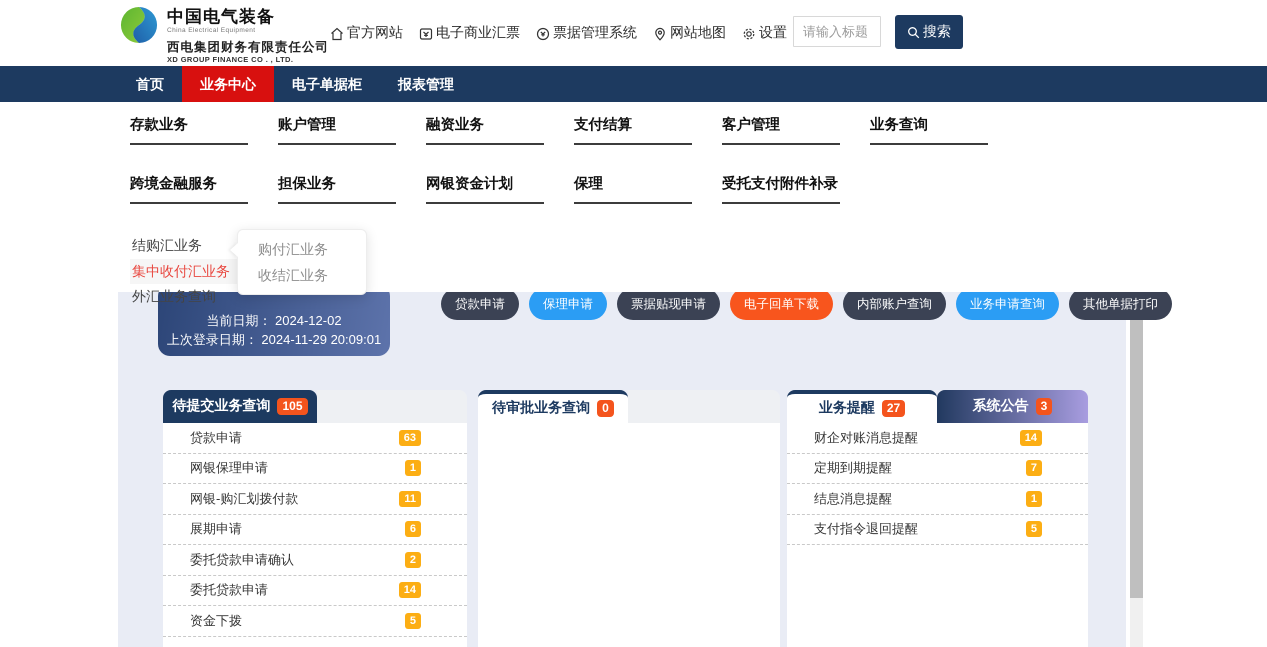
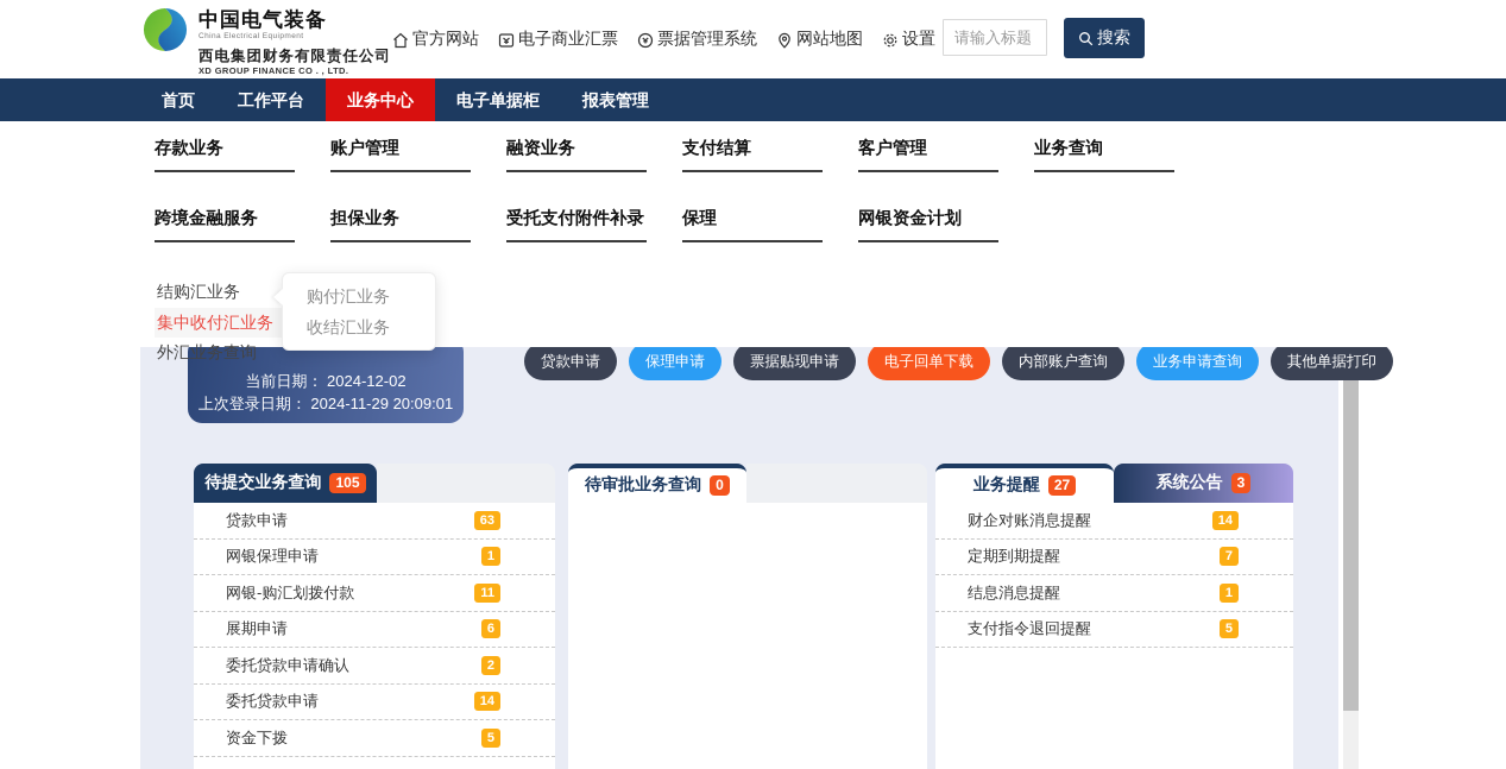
  当前日期： 2024-12-02
  上次登录日期： 2024-11-29 20:09:01
  贷款申请
  保理申请
  票据贴现申请
  电子回单下载
  内部账户查询
  业务申请查询
  其他单据打印
  待提交业务查询
  105
  贷款申请
  63
  网银保理申请
  1
  网银-购汇划拨付款
  11
  展期申请
  6
  委托贷款申请确认
  2
  委托贷款申请
  14
  资金下拨
  5
  待审批业务查询
  0
  业务提醒
  27
  系统公告
  3
  财企对账消息提醒
  14
  定期到期提醒
  7
  结息消息提醒
  1
  支付指令退回提醒
  5
  中国电气装备
  西电集团财务有限责任公司
  XD GROUP FINANCE CO . , LTD.
  官方网站
  电子商业汇票
  票据管理系统
  网站地图
  设置
  请输入标题
  搜索
  首页
+ 工作平台
  业务中心
  电子单据柜
  报表管理
  存款业务
  账户管理
  融资业务
  支付结算
  客户管理
  业务查询
  跨境金融服务
  担保业务
- 网银资金计划
+ 受托支付附件补录
  保理
- 受托支付附件补录
+ 网银资金计划
  结购汇业务
  集中收付汇业务
  外汇业务查询
  购付汇业务
  收结汇业务
